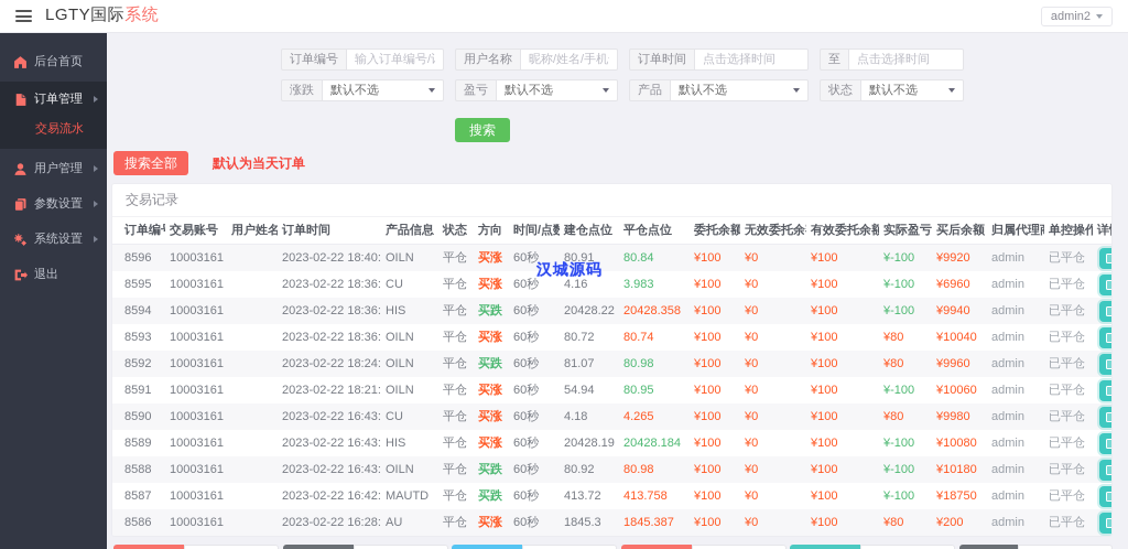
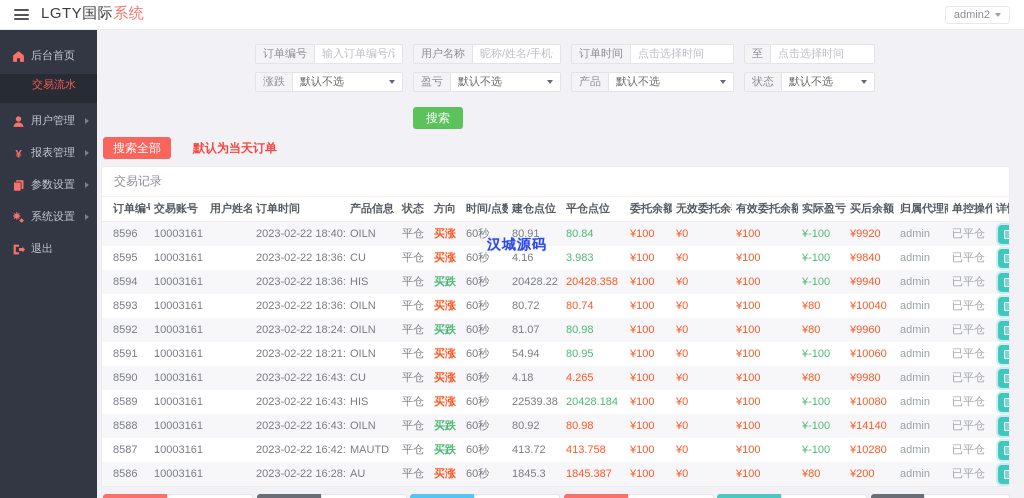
  LGTY国际系统
  admin2
  后台首页
- 订单管理
  交易流水
  用户管理
+ ¥
+ 报表管理
  参数设置
  系统设置
  退出
  订单编号
  用户名称
  订单时间
  点击选择时间
  至
  点击选择时间
  涨跌
  默认不选
  盈亏
  默认不选
  产品
  默认不选
  状态
  默认不选
  搜索
  搜索全部
  默认为当天订单
  交易记录
  订单编	交易账号	用户姓名	订单时间	产品信息	状态	方向	时间/点数	建仓点位	平仓点位	委托余额	无效委托余	有效委托余额	实际盈亏	买后余额	归属代理	单控操作	详
  8596	10003161		2023-02-22 18:40:	OILN	平仓	买涨	60秒	80.91	80.84	¥100	¥0	¥100	¥-100	¥9920	admin	已平仓
- 8595	10003161		2023-02-22 18:36:	CU	平仓	买涨	60秒	4.16	3.983	¥100	¥0	¥100	¥-100	¥6960	admin	已平仓
+ 8595	10003161		2023-02-22 18:36:	CU	平仓	买涨	60秒	4.16	3.983	¥100	¥0	¥100	¥-100	¥9840	admin	已平仓
  8594	10003161		2023-02-22 18:36:	HIS	平仓	买跌	60秒	20428.22	20428.358	¥100	¥0	¥100	¥-100	¥9940	admin	已平仓
  8593	10003161		2023-02-22 18:36:	OILN	平仓	买涨	60秒	80.72	80.74	¥100	¥0	¥100	¥80	¥10040	admin	已平仓
  8592	10003161		2023-02-22 18:24:	OILN	平仓	买跌	60秒	81.07	80.98	¥100	¥0	¥100	¥80	¥9960	admin	已平仓
  8591	10003161		2023-02-22 18:21:	OILN	平仓	买涨	60秒	54.94	80.95	¥100	¥0	¥100	¥-100	¥10060	admin	已平仓
  8590	10003161		2023-02-22 16:43:	CU	平仓	买涨	60秒	4.18	4.265	¥100	¥0	¥100	¥80	¥9980	admin	已平仓
- 8589	10003161		2023-02-22 16:43:	HIS	平仓	买涨	60秒	20428.19	20428.184	¥100	¥0	¥100	¥-100	¥10080	admin	已平仓
+ 8589	10003161		2023-02-22 16:43:	HIS	平仓	买涨	60秒	22539.38	20428.184	¥100	¥0	¥100	¥-100	¥10080	admin	已平仓
- 8588	10003161		2023-02-22 16:43:	OILN	平仓	买跌	60秒	80.92	80.98	¥100	¥0	¥100	¥-100	¥10180	admin	已平仓
+ 8588	10003161		2023-02-22 16:43:	OILN	平仓	买跌	60秒	80.92	80.98	¥100	¥0	¥100	¥-100	¥14140	admin	已平仓
- 8587	10003161		2023-02-22 16:42:	MAUTD	平仓	买跌	60秒	413.72	413.758	¥100	¥0	¥100	¥-100	¥18750	admin	已平仓
+ 8587	10003161		2023-02-22 16:42:	MAUTD	平仓	买跌	60秒	413.72	413.758	¥100	¥0	¥100	¥-100	¥10280	admin	已平仓
  8586	10003161		2023-02-22 16:28:	AU	平仓	买涨	60秒	1845.3	1845.387	¥100	¥0	¥100	¥80	¥200	admin	已平仓
  汉城源码
